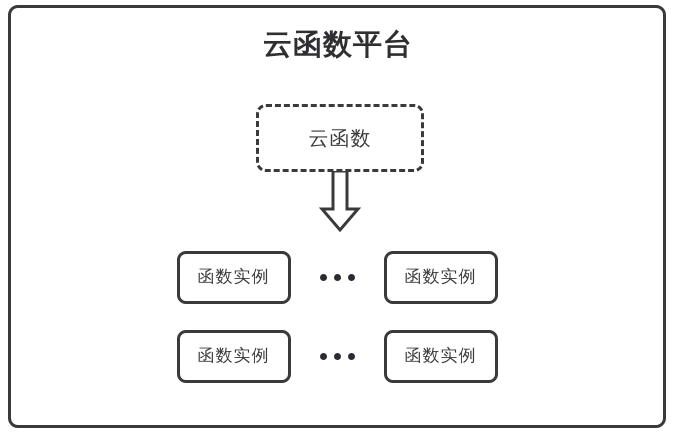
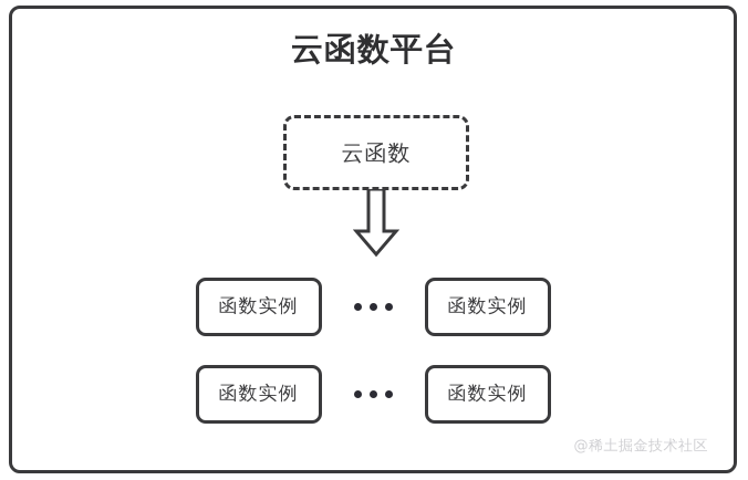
  云函数平台
  云函数
  函数实例
  函数实例
  函数实例
  函数实例
+ @稀土掘金技术社区
